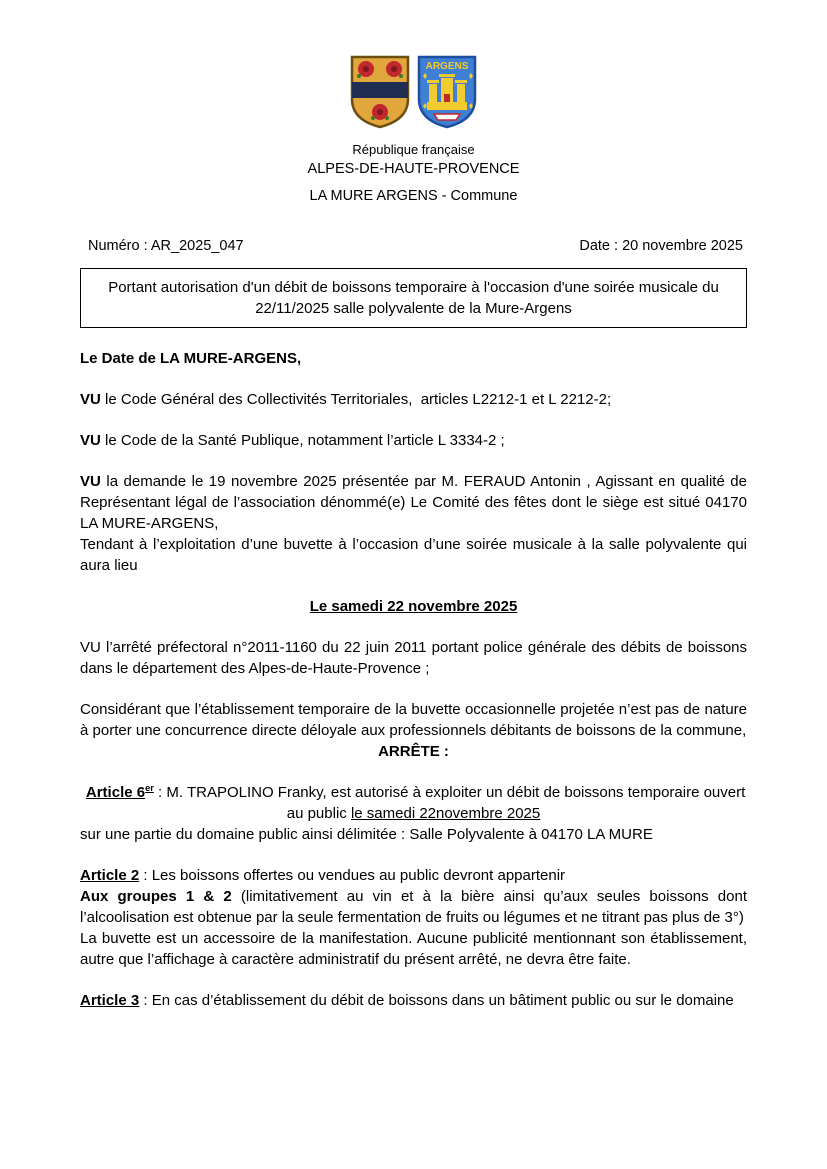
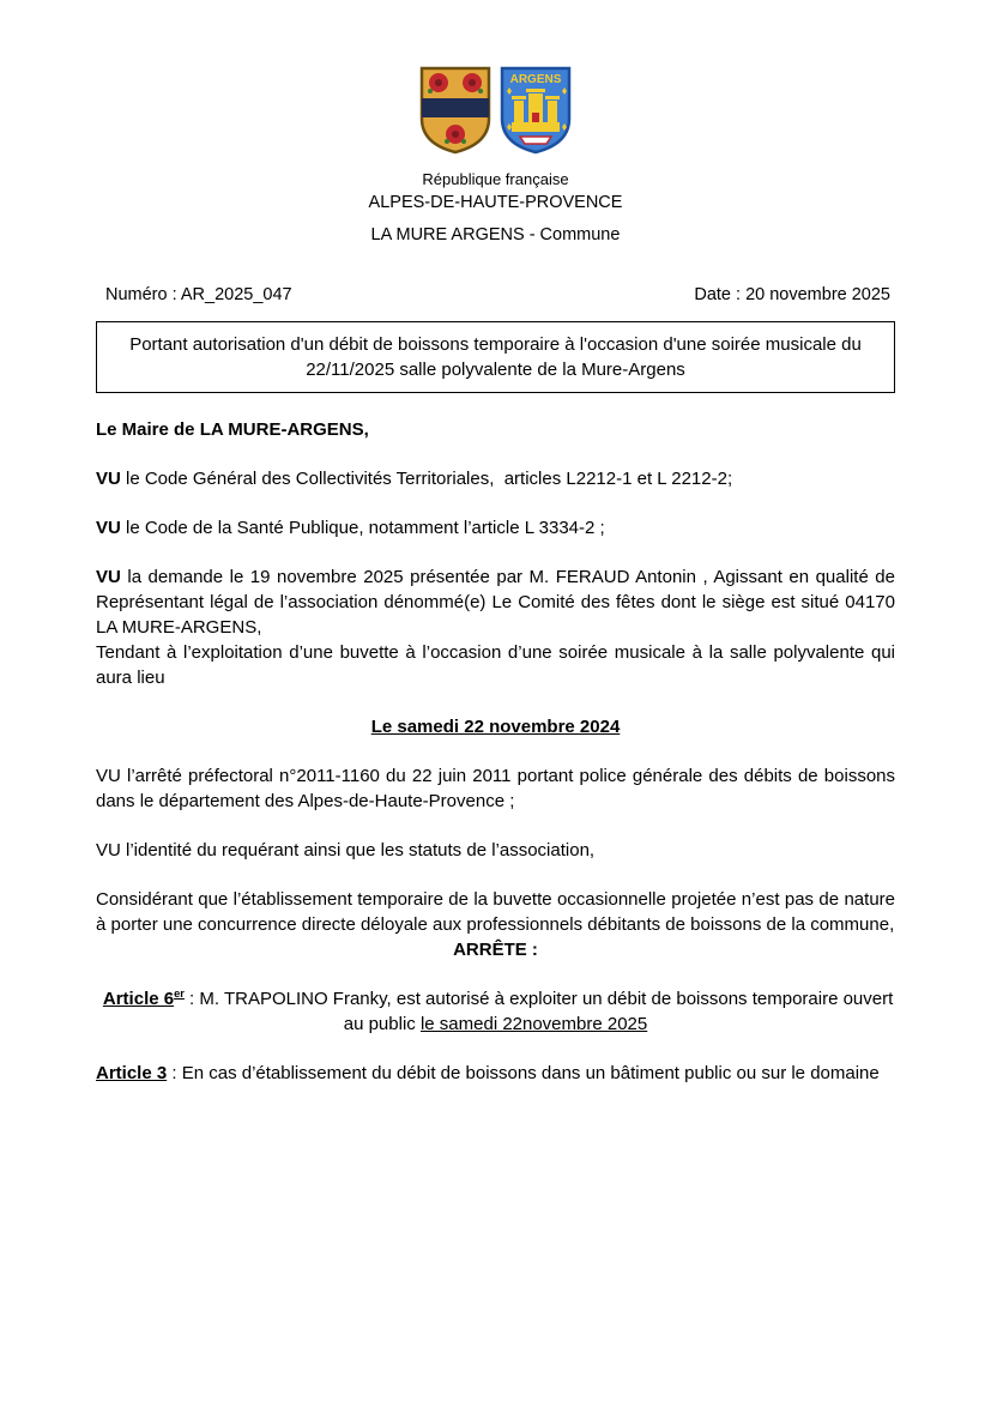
  ARGENS
  République française
  ALPES-DE-HAUTE-PROVENCE
  LA MURE ARGENS - Commune
  Numéro : AR_2025_047
  Date : 20 novembre 2025
  Portant autorisation d'un débit de boissons temporaire à l'occasion d'une soirée musicale du 22/11/2025 salle polyvalente de la Mure-Argens
- Le Date de LA MURE-ARGENS,
+ Le Maire de LA MURE-ARGENS,
  VU le Code Général des Collectivités Territoriales, articles L2212-1 et L 2212-2;
  VU le Code de la Santé Publique, notamment l’article L 3334-2 ;
  VU la demande le 19 novembre 2025 présentée par M. FERAUD Antonin , Agissant en qualité de Représentant légal de l’association dénommé(e) Le Comité des fêtes dont le siège est situé 04170 LA MURE-ARGENS,
  Tendant à l’exploitation d’une buvette à l’occasion d’une soirée musicale à la salle polyvalente qui aura lieu
- Le samedi 22 novembre 2025
+ Le samedi 22 novembre 2024
  VU l’arrêté préfectoral n°2011-1160 du 22 juin 2011 portant police générale des débits de boissons dans le département des Alpes-de-Haute-Provence ;
+ VU l’identité du requérant ainsi que les statuts de l’association,
  Considérant que l’établissement temporaire de la buvette occasionnelle projetée n’est pas de nature à porter une concurrence directe déloyale aux professionnels débitants de boissons de la commune,
  ARRÊTE :
  Article 6er : M. TRAPOLINO Franky, est autorisé à exploiter un débit de boissons temporaire ouvert au public le samedi 22novembre 2025
- sur une partie du domaine public ainsi délimitée : Salle Polyvalente à 04170 LA MURE
- Article 2 : Les boissons offertes ou vendues au public devront appartenir
- Aux groupes 1 & 2 (limitativement au vin et à la bière ainsi qu’aux seules boissons dont l’alcoolisation est obtenue par la seule fermentation de fruits ou légumes et ne titrant pas plus de 3°)
- La buvette est un accessoire de la manifestation. Aucune publicité mentionnant son établissement, autre que l’affichage à caractère administratif du présent arrêté, ne devra être faite.
  Article 3 : En cas d’établissement du débit de boissons dans un bâtiment public ou sur le domaine
